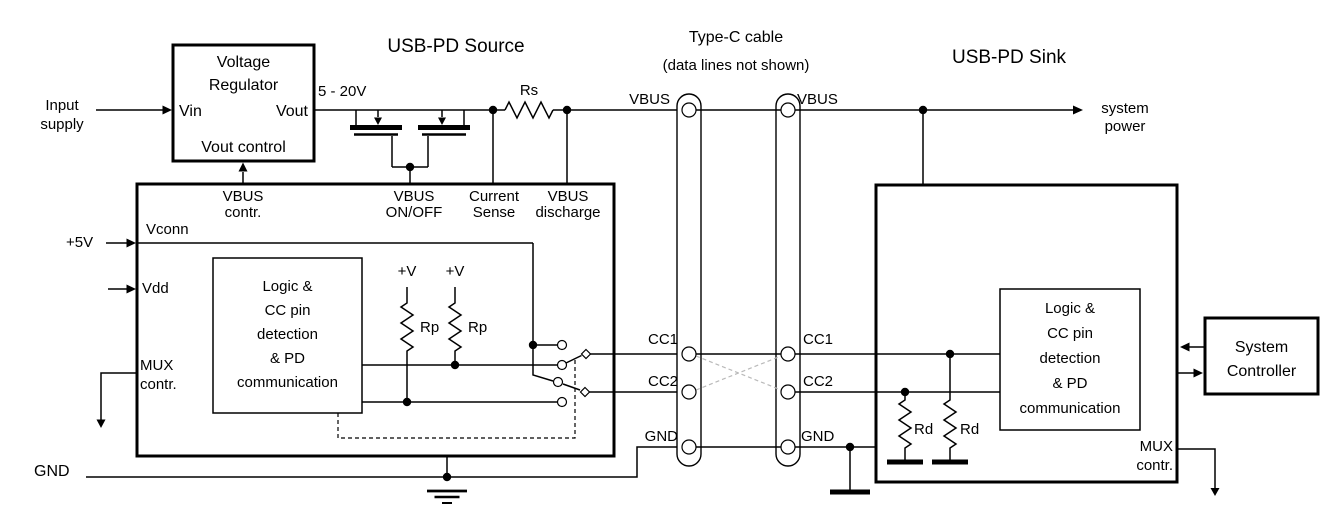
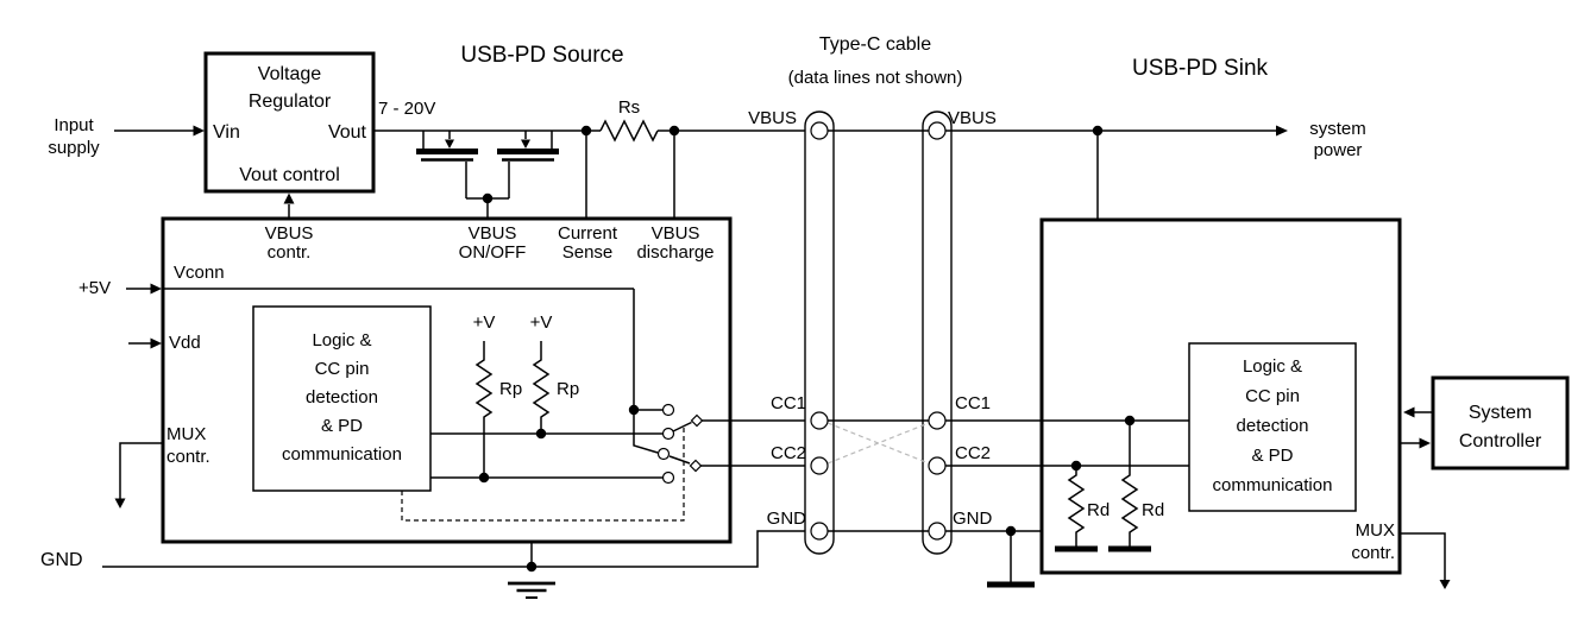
  USB-PD Source
  Type-C cable
  (data lines not shown)
  USB-PD Sink
  Input
  supply
  Voltage
  Regulator
  Vin
  Vout
  Vout control
- 5 - 20V
+ 7 - 20V
  Rs
  VBUS
  contr.
  VBUS
  ON/OFF
  Current
  Sense
  VBUS
  discharge
  +5V
  Vconn
  Vdd
  MUX
  contr.
  Logic &
  CC pin
  detection
  & PD
  communication
  +V
  +V
  Rp
  Rp
  GND
  VBUS
  CC1
  CC2
  GND
  VBUS
  CC1
  CC2
  GND
  system
  power
  Logic &
  CC pin
  detection
  & PD
  communication
  Rd
  Rd
  MUX
  contr.
  System
  Controller
